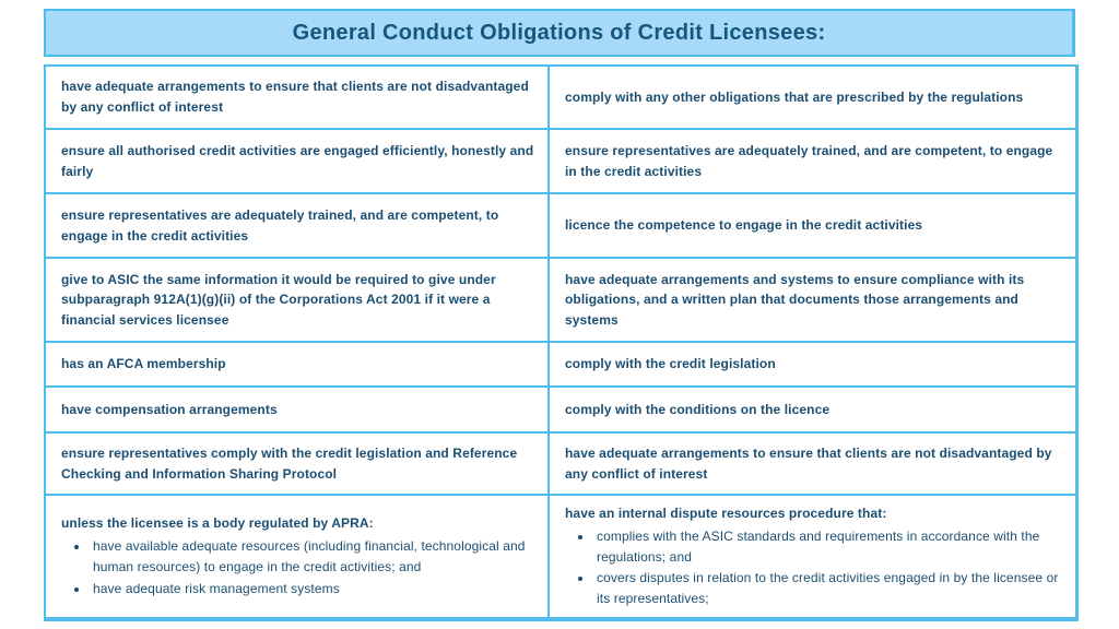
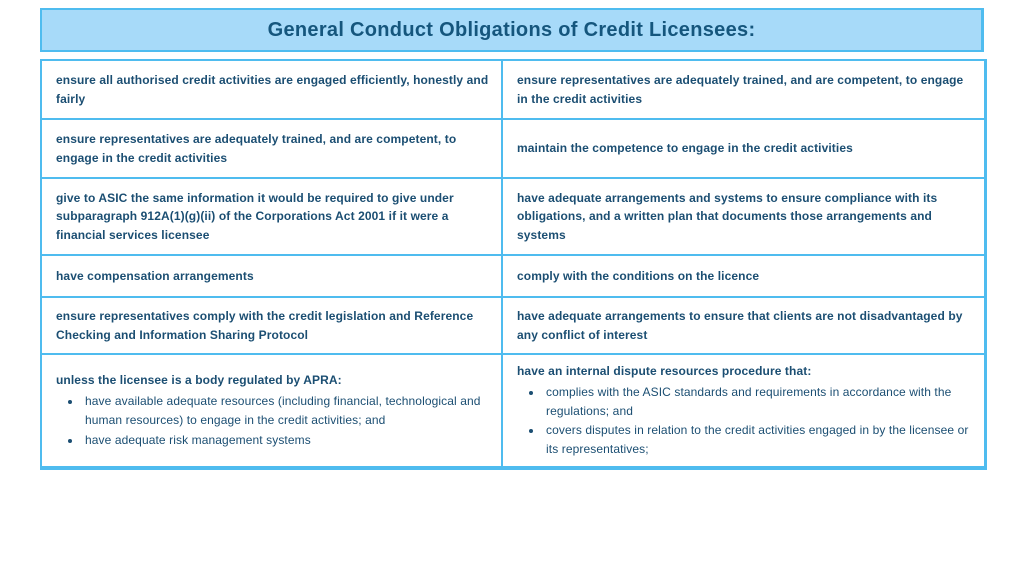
  General Conduct Obligations of Credit Licensees:
- have adequate arrangements to ensure that clients are not disadvantaged by any conflict of interest	comply with any other obligations that are prescribed by the regulations
  ensure all authorised credit activities are engaged efficiently, honestly and fairly	ensure representatives are adequately trained, and are competent, to engage in the credit activities
- ensure representatives are adequately trained, and are competent, to engage in the credit activities	licence the competence to engage in the credit activities
+ ensure representatives are adequately trained, and are competent, to engage in the credit activities	maintain the competence to engage in the credit activities
  give to ASIC the same information it would be required to give under subparagraph 912A(1)(g)(ii) of the Corporations Act 2001 if it were a financial services licensee	have adequate arrangements and systems to ensure compliance with its obligations, and a written plan that documents those arrangements and systems
- has an AFCA membership	comply with the credit legislation
  have compensation arrangements	comply with the conditions on the licence
  ensure representatives comply with the credit legislation and Reference Checking and Information Sharing Protocol	have adequate arrangements to ensure that clients are not disadvantaged by any conflict of interest
  unless the licensee is a body regulated by APRA: have available adequate resources (including financial, technological and human resources) to engage in the credit activities; andhave adequate risk management systems	have an internal dispute resources procedure that: complies with the ASIC standards and requirements in accordance with the regulations; andcovers disputes in relation to the credit activities engaged in by the licensee or its representatives;
